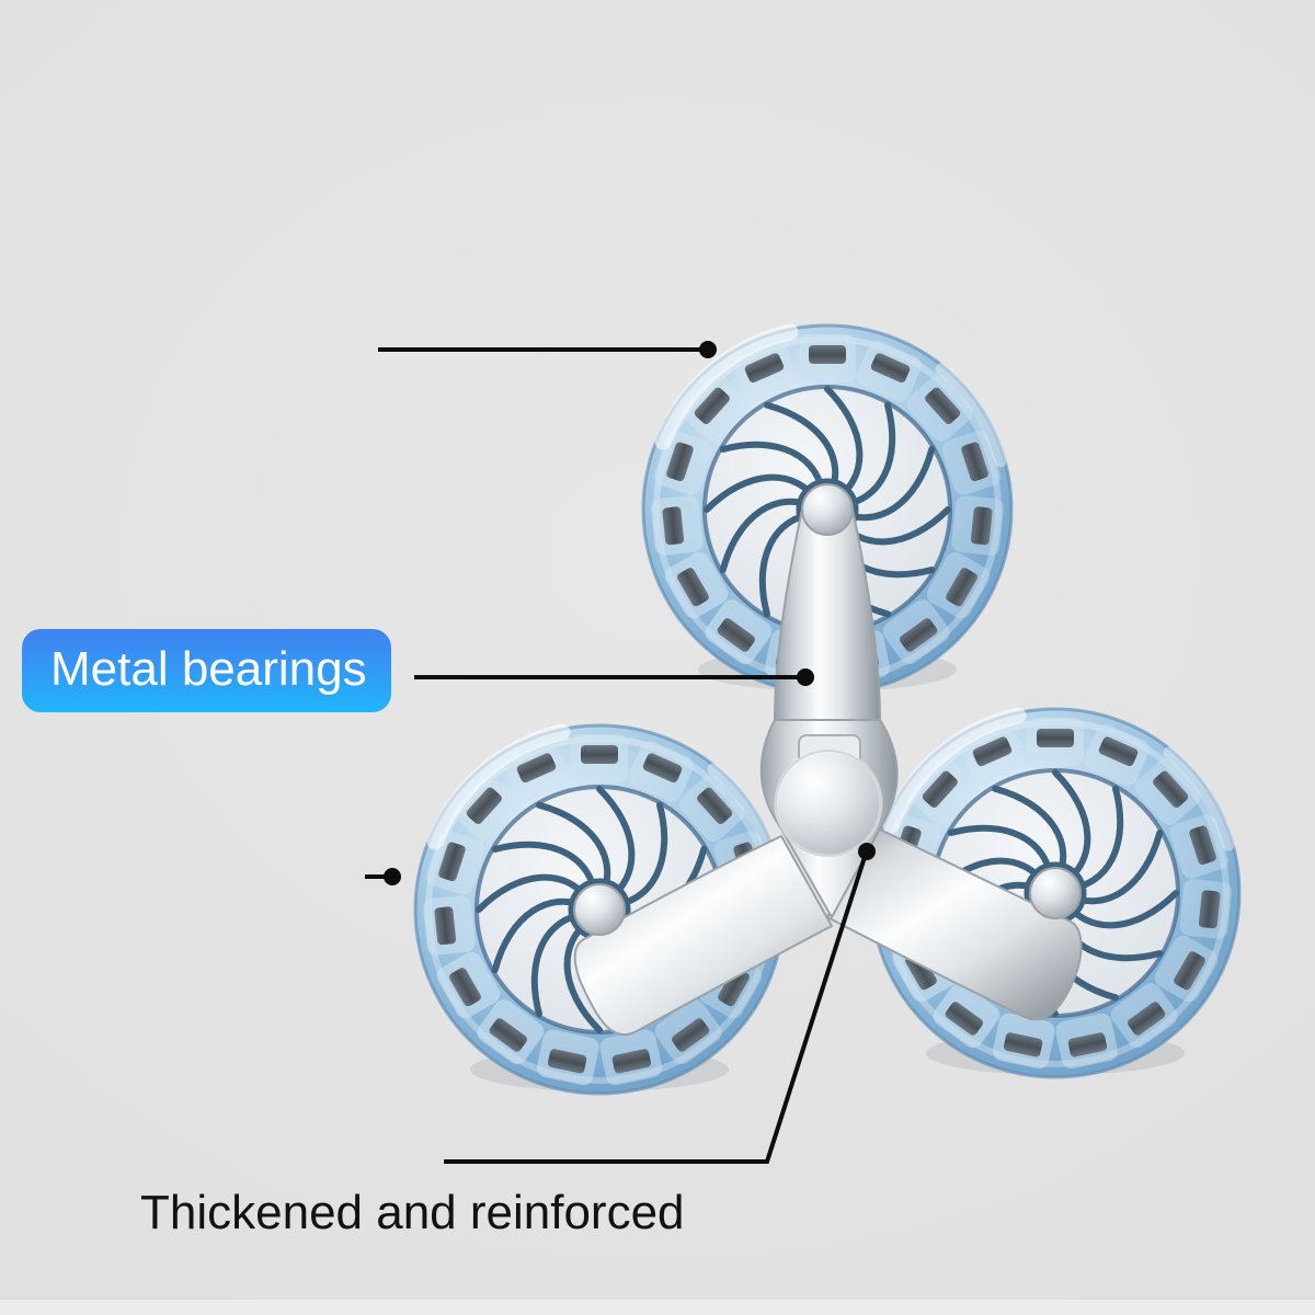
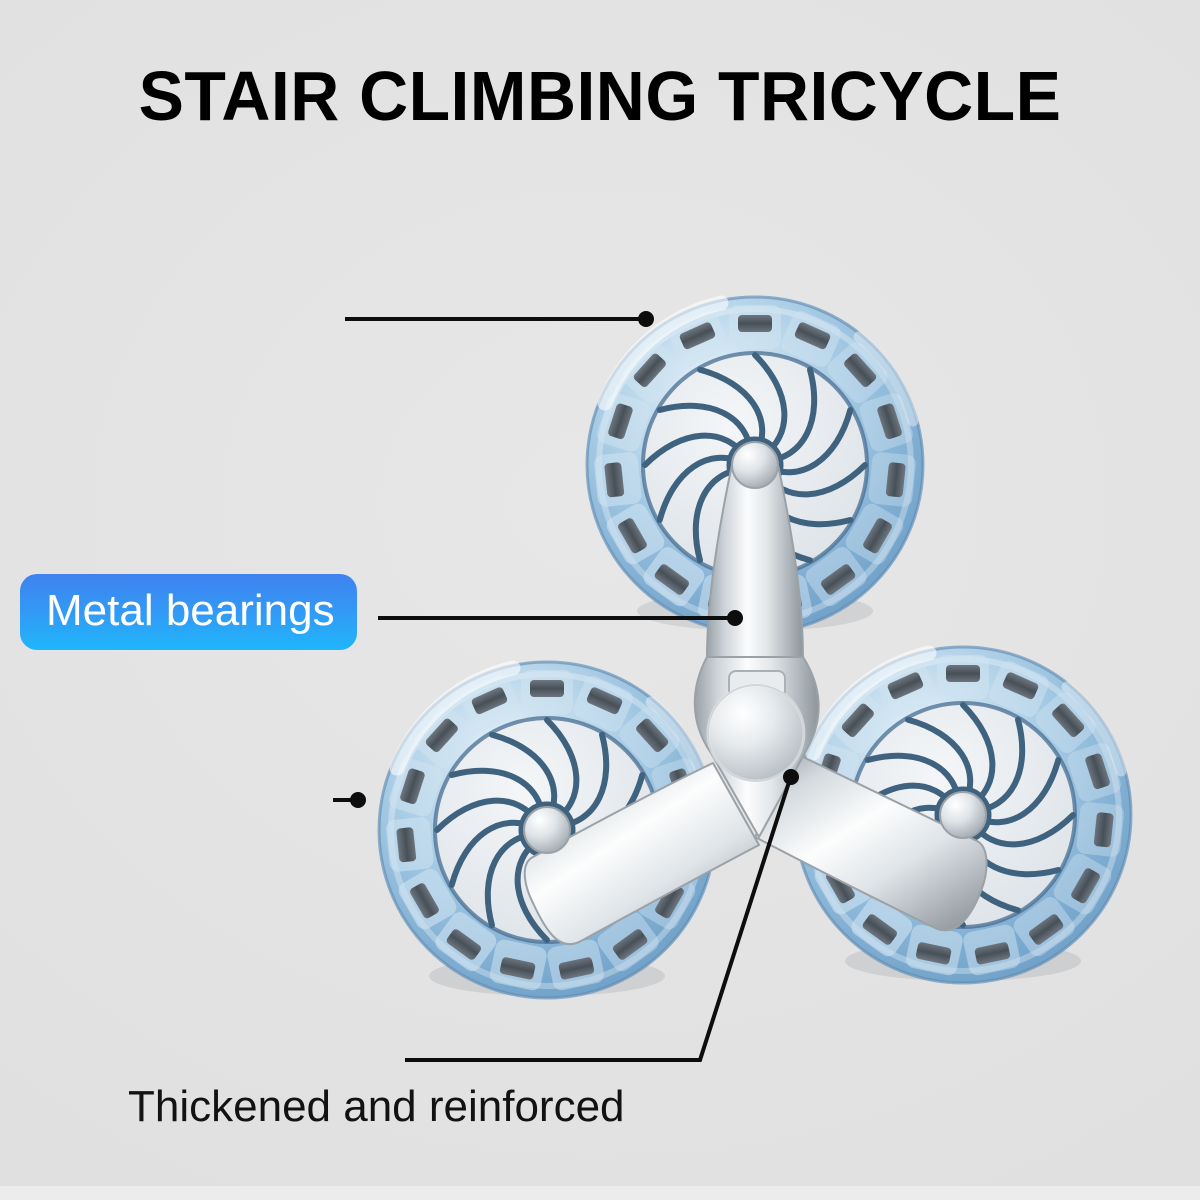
+ STAIR CLIMBING TRICYCLE
  Metal bearings
  Thickened and reinforced
